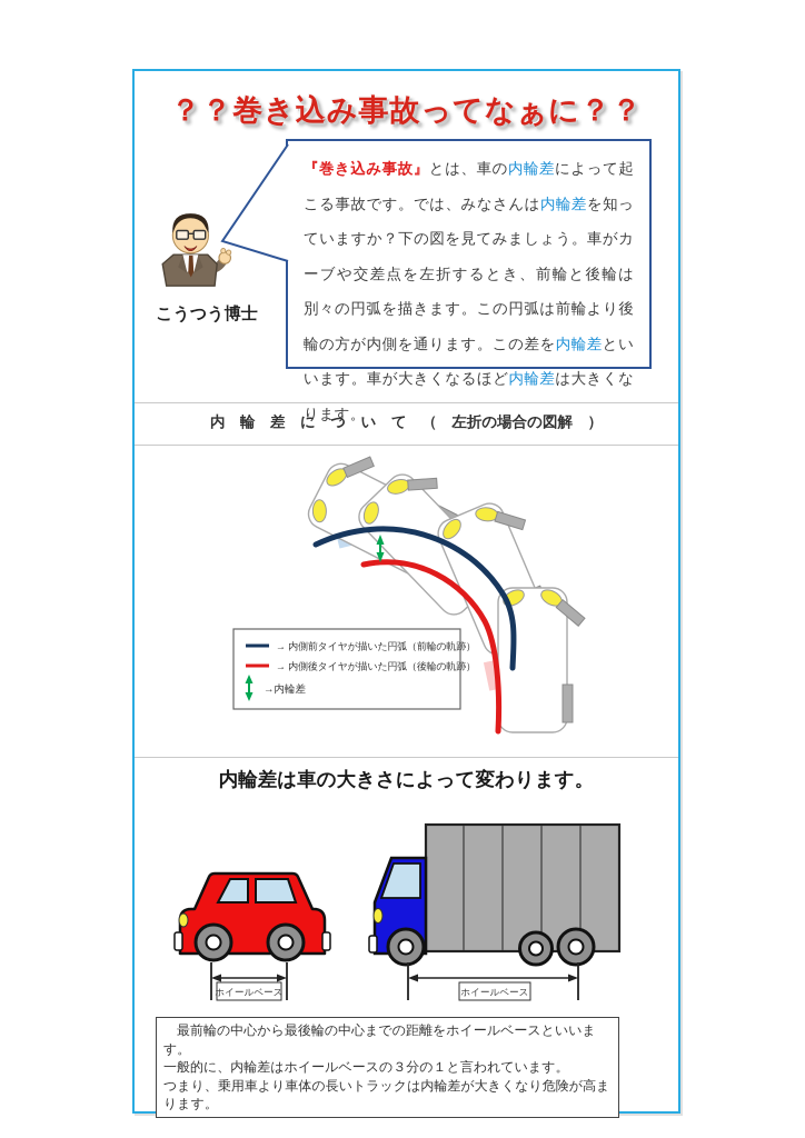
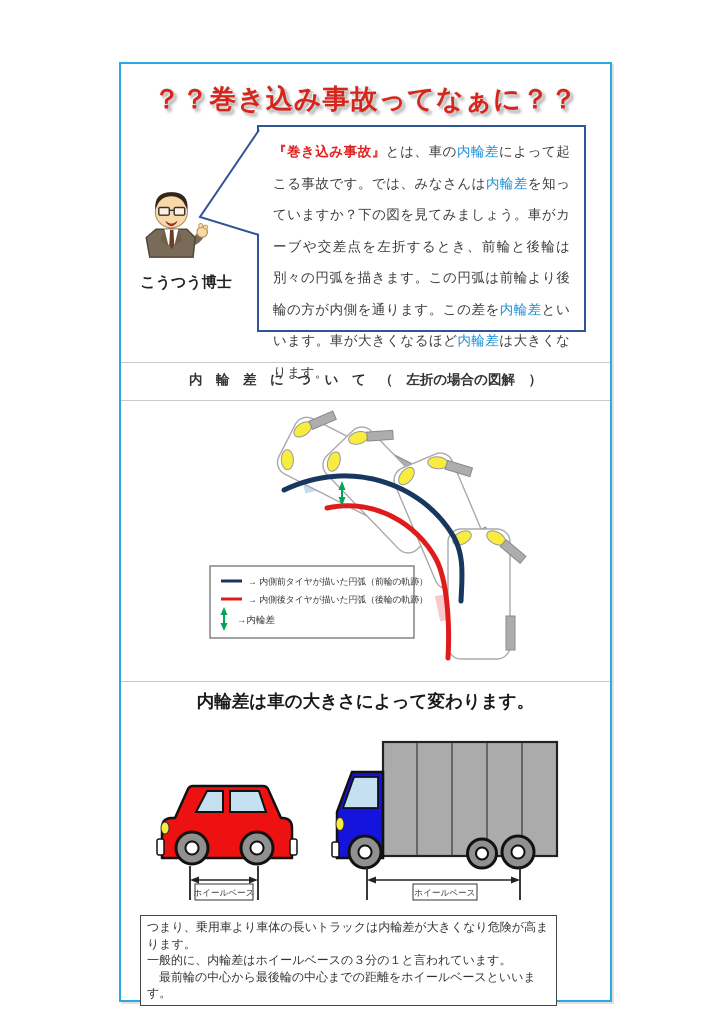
  ？？巻き込み事故ってなぁに？？
  『巻き込み事故』とは、車の内輪差によって起こる事故です。では、みなさんは内輪差を知っていますか？下の図を見てみましょう。車がカーブや交差点を左折するとき、前輪と後輪は別々の円弧を描きます。この円弧は前輪より後輪の方が内側を通ります。この差を内輪差といいます。車が大きくなるほど内輪差は大きくなります。
  こうつう博士
  内 輪 差 に つ い て （ 左折の場合の図解 ）
  → 内側前タイヤが描いた円弧（前輪の軌跡）
  → 内側後タイヤが描いた円弧（後輪の軌跡）
  →内輪差
  内輪差は車の大きさによって変わります。
  ホイールベース
  ホイールベース
- 最前輪の中心から最後輪の中心までの距離をホイールベースといいます。
+ つまり、乗用車より車体の長いトラックは内輪差が大きくなり危険が高まります。
  一般的に、内輪差はホイールベースの３分の１と言われています。
- つまり、乗用車より車体の長いトラックは内輪差が大きくなり危険が高まります。
+ 最前輪の中心から最後輪の中心までの距離をホイールベースといいます。
